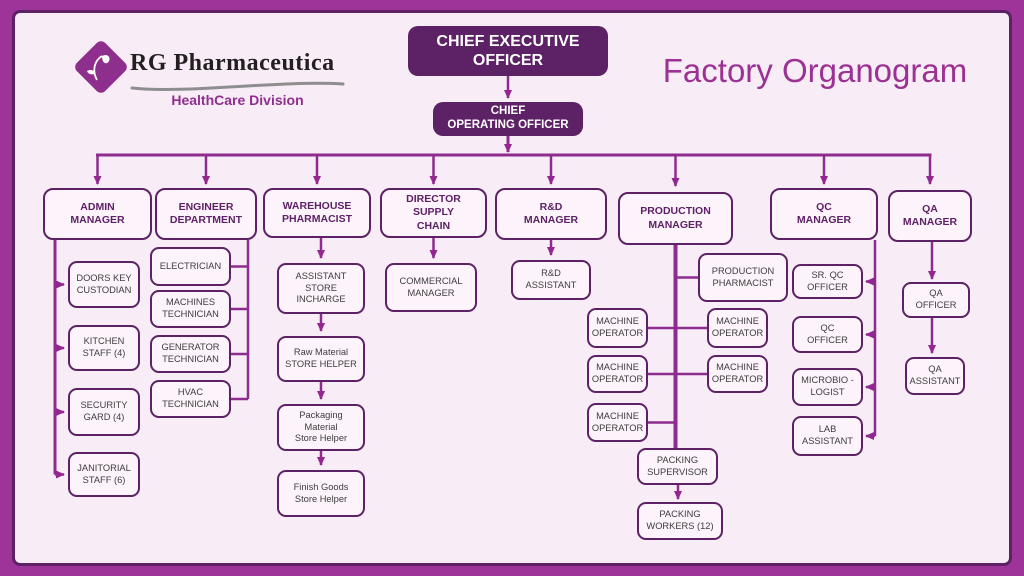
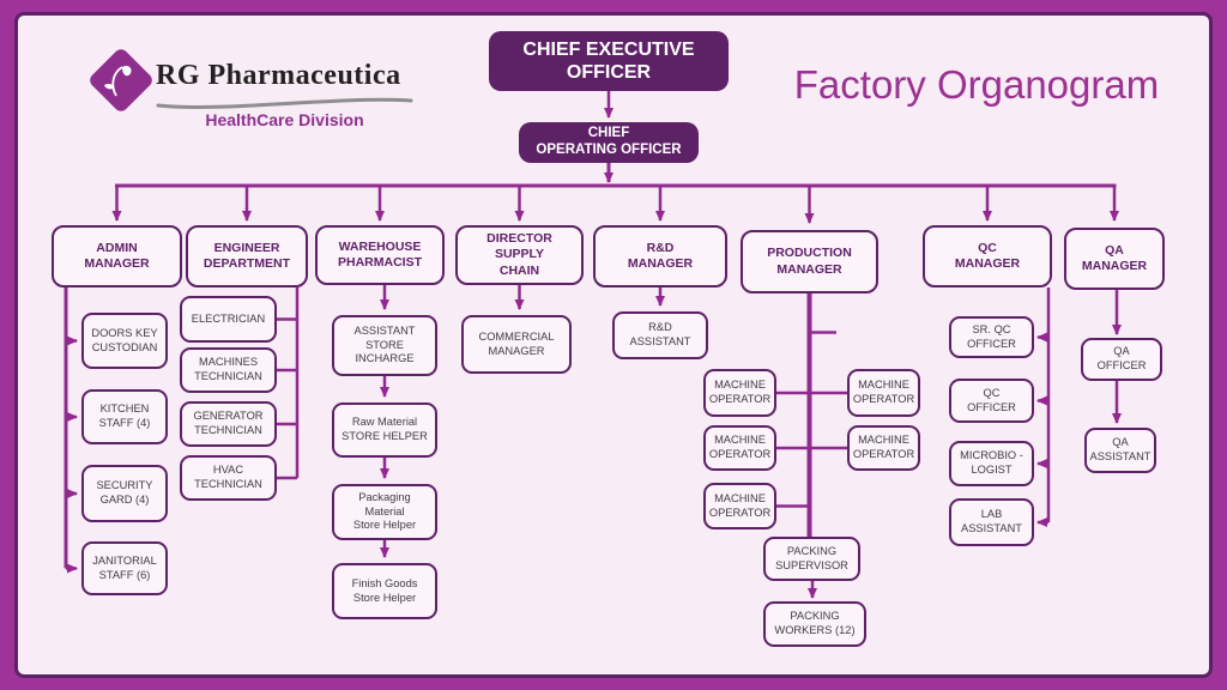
  RG Pharmaceutica
  HealthCare Division
  Factory Organogram
  CHIEF EXECUTIVE OFFICER
  CHIEF
  OPERATING OFFICER
  ADMIN MANAGER
  ENGINEER DEPARTMENT
  WAREHOUSE PHARMACIST
  DIRECTOR SUPPLY CHAIN
  R&D MANAGER
  PRODUCTION MANAGER
  QC MANAGER
  QA MANAGER
  DOORS KEY CUSTODIAN
  KITCHEN STAFF (4)
  SECURITY GARD (4)
  JANITORIAL STAFF (6)
  ELECTRICIAN
  MACHINES TECHNICIAN
  GENERATOR TECHNICIAN
  HVAC TECHNICIAN
  ASSISTANT STORE INCHARGE
  Raw Material STORE HELPER
  Packaging Material Store Helper
  Finish Goods Store Helper
  COMMERCIAL MANAGER
  R&D ASSISTANT
- PRODUCTION PHARMACIST
  MACHINE OPERATOR
  MACHINE OPERATOR
  MACHINE OPERATOR
  MACHINE OPERATOR
  MACHINE OPERATOR
  PACKING SUPERVISOR
  PACKING WORKERS (12)
  SR. QC OFFICER
  QC OFFICER
  MICROBIO - LOGIST
  LAB ASSISTANT
  QA OFFICER
  QA ASSISTANT
